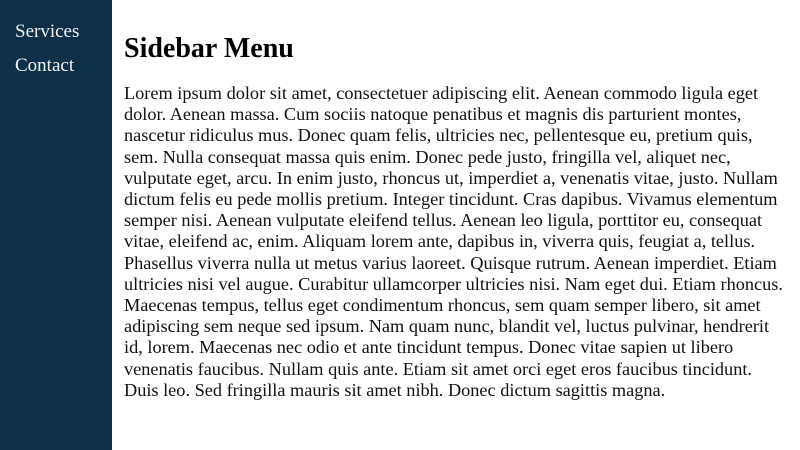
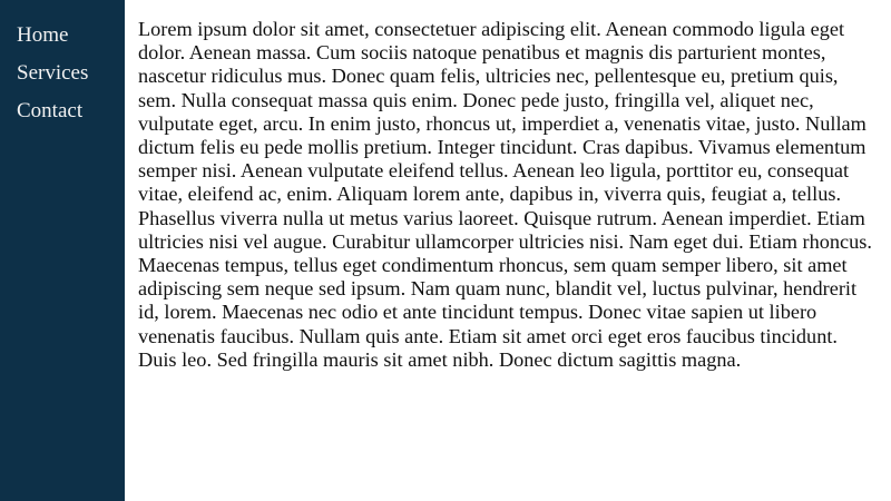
+ Home
  Services
  Contact
- Sidebar Menu
  Lorem ipsum dolor sit amet, consectetuer adipiscing elit. Aenean commodo ligula eget dolor. Aenean massa. Cum sociis natoque penatibus et magnis dis parturient montes, nascetur ridiculus mus. Donec quam felis, ultricies nec, pellentesque eu, pretium quis, sem. Nulla consequat massa quis enim. Donec pede justo, fringilla vel, aliquet nec, vulputate eget, arcu. In enim justo, rhoncus ut, imperdiet a, venenatis vitae, justo. Nullam dictum felis eu pede mollis pretium. Integer tincidunt. Cras dapibus. Vivamus elementum semper nisi. Aenean vulputate eleifend tellus. Aenean leo ligula, porttitor eu, consequat vitae, eleifend ac, enim. Aliquam lorem ante, dapibus in, viverra quis, feugiat a, tellus. Phasellus viverra nulla ut metus varius laoreet. Quisque rutrum. Aenean imperdiet. Etiam ultricies nisi vel augue. Curabitur ullamcorper ultricies nisi. Nam eget dui. Etiam rhoncus. Maecenas tempus, tellus eget condimentum rhoncus, sem quam semper libero, sit amet adipiscing sem neque sed ipsum. Nam quam nunc, blandit vel, luctus pulvinar, hendrerit id, lorem. Maecenas nec odio et ante tincidunt tempus. Donec vitae sapien ut libero venenatis faucibus. Nullam quis ante. Etiam sit amet orci eget eros faucibus tincidunt. Duis leo. Sed fringilla mauris sit amet nibh. Donec dictum sagittis magna.
